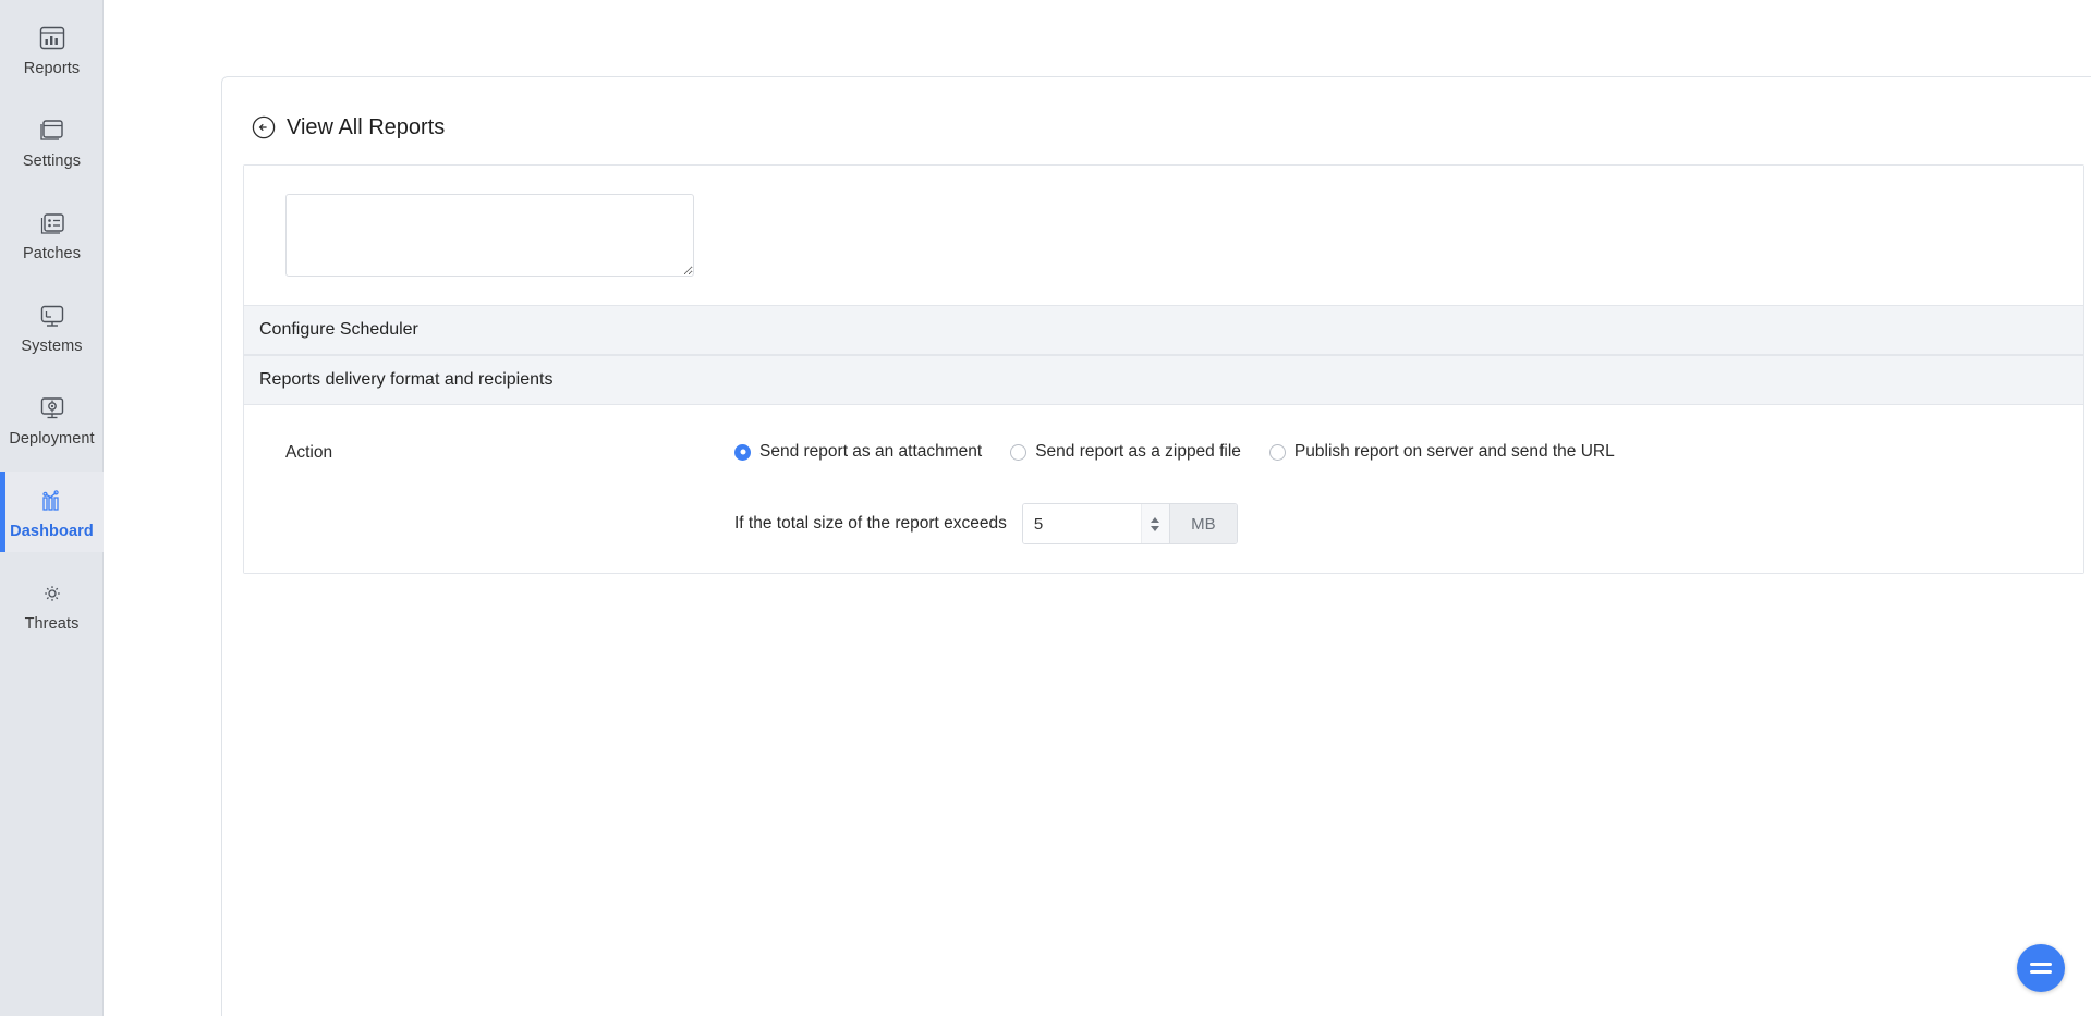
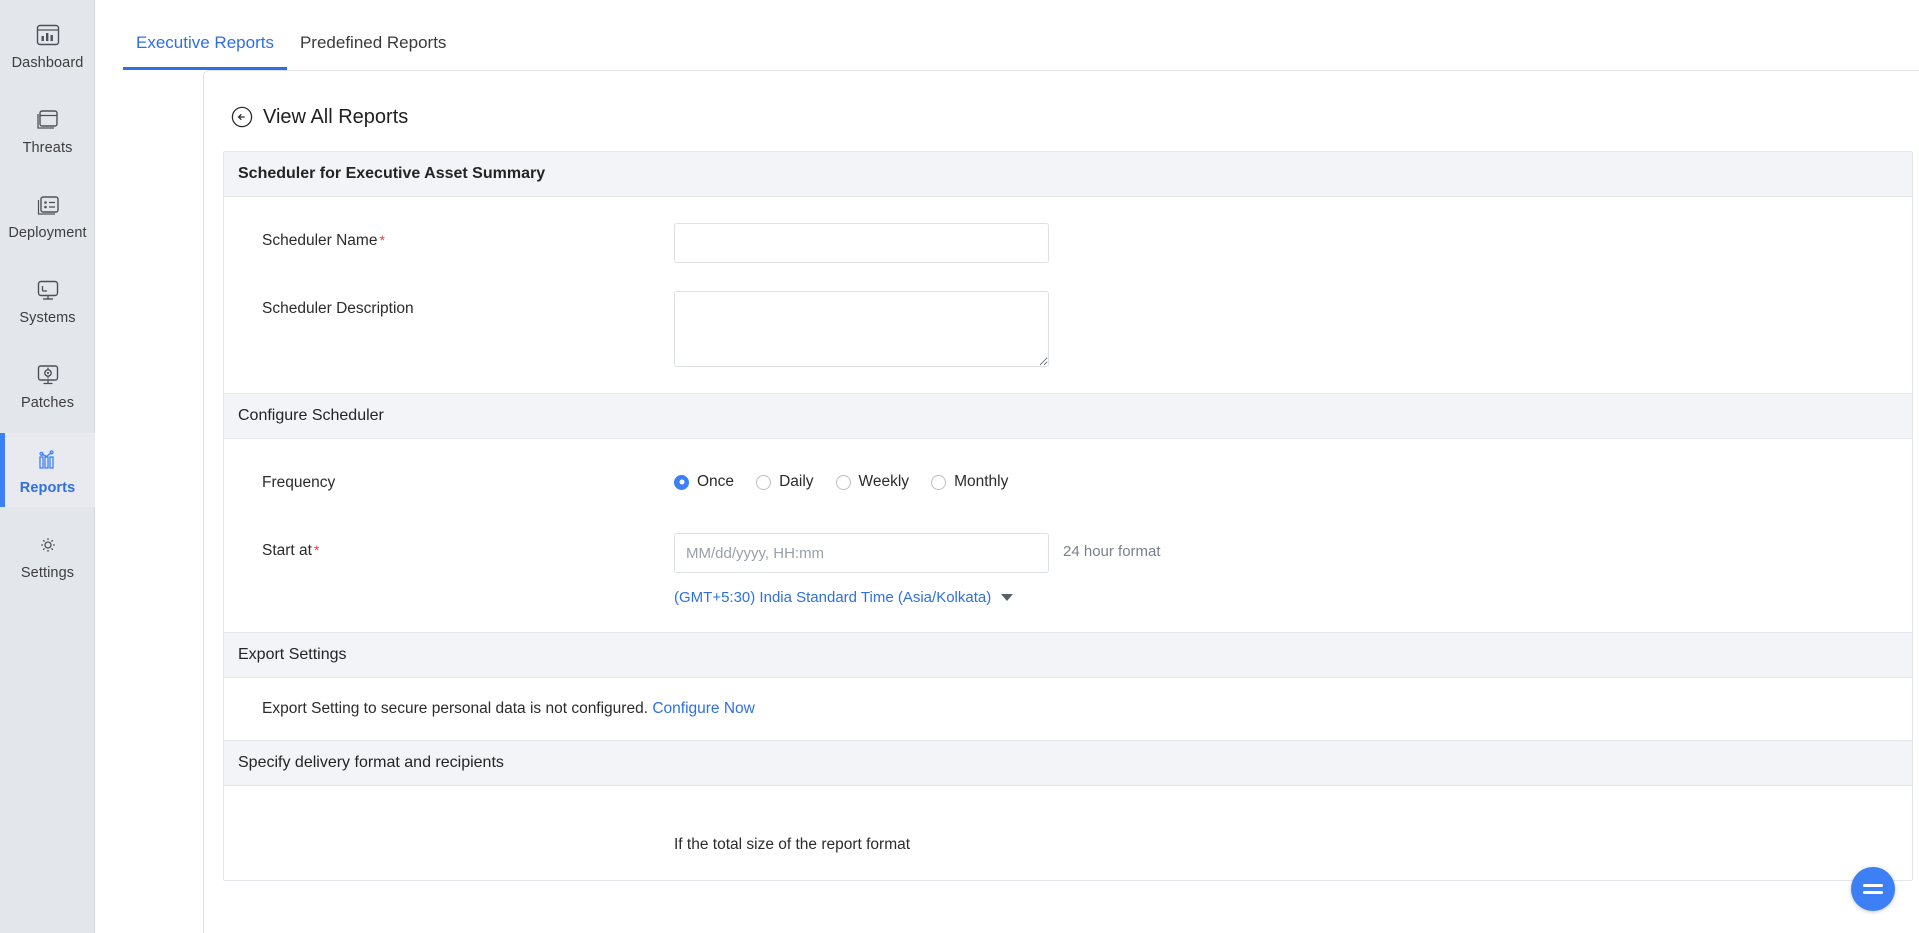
- Reports
+ Dashboard
- Settings
+ Threats
- Patches
+ Deployment
  Systems
- Deployment
+ Patches
- Dashboard
+ Reports
- Threats
+ Settings
+ Executive Reports
+ Predefined Reports
  View All Reports
+ Scheduler for Executive Asset Summary
+ Scheduler Name *
+ Scheduler Description
  Configure Scheduler
+ Frequency
+ Once
+ Daily
+ Weekly
+ Monthly
+ Start at *
+ MM/dd/yyyy, HH:mm
+ 24 hour format
+ (GMT+5:30) India Standard Time (Asia/Kolkata)
+ Export Settings
+ Export Setting to secure personal data is not configured. Configure Now
- Reports delivery format and recipients
+ Specify delivery format and recipients
- Action
- Send report as an attachment
- Send report as a zipped file
- Publish report on server and send the URL
- If the total size of the report exceeds
+ If the total size of the report format
- 5
- MB
